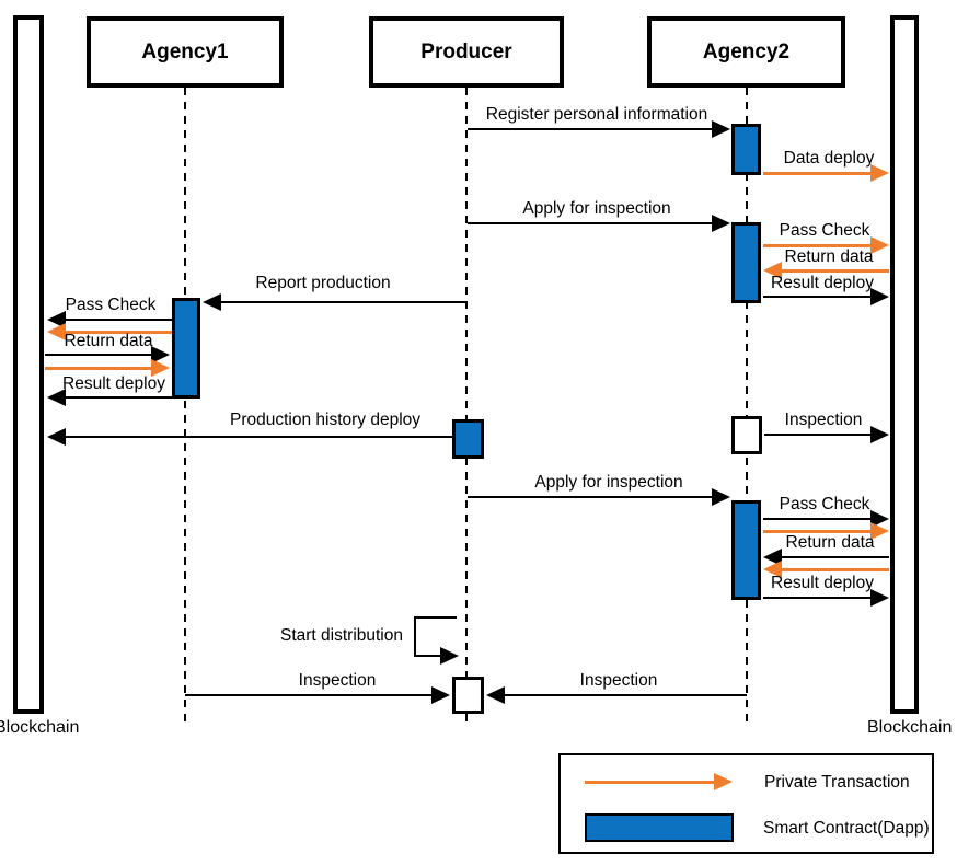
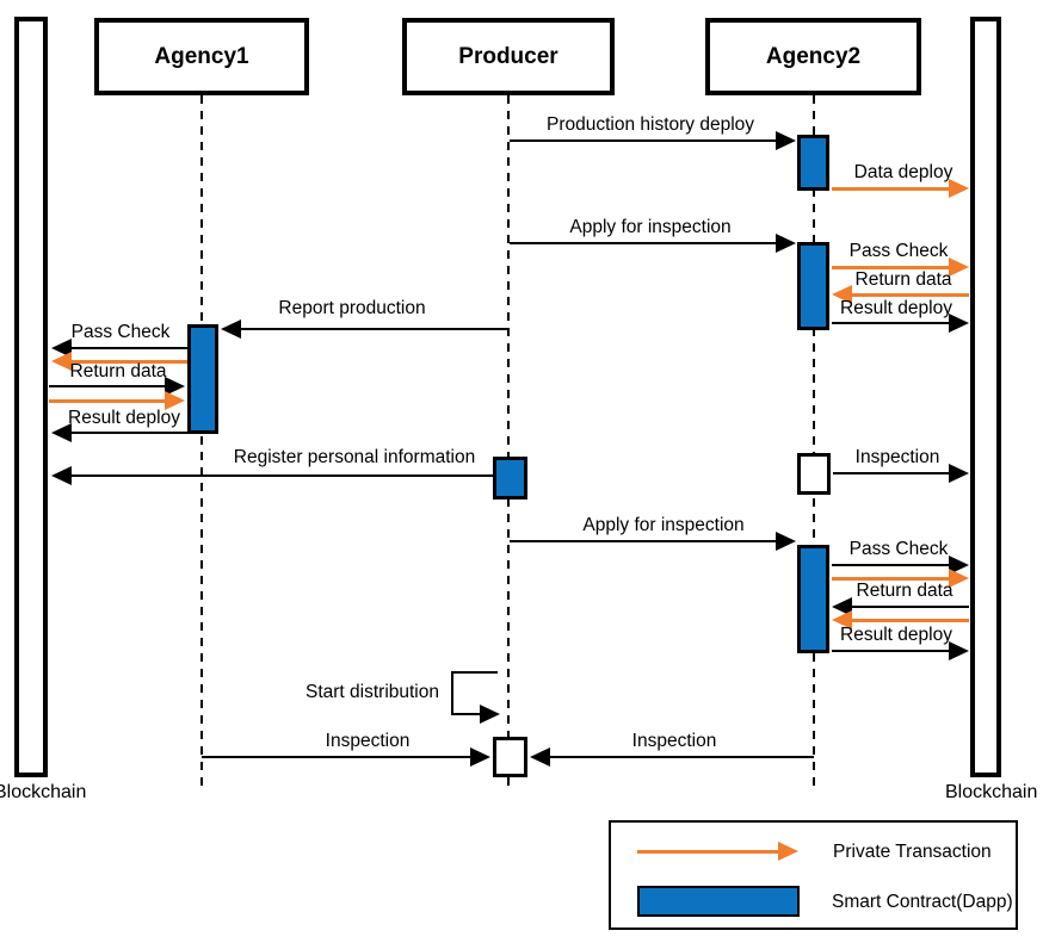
  Blockchain
  Blockchain
- Register personal information
+ Production history deploy
  Data deploy
  Apply for inspection
  Pass Check
  Return data
  Result deploy
  Report production
  Pass Check
  Return data
  Result deploy
- Production history deploy
+ Register personal information
  Inspection
  Apply for inspection
  Pass Check
  Return data
  Result deploy
  Inspection
  Inspection
  Start distribution
  Agency1
  Producer
  Agency2
  Private Transaction
  Smart Contract(Dapp)
